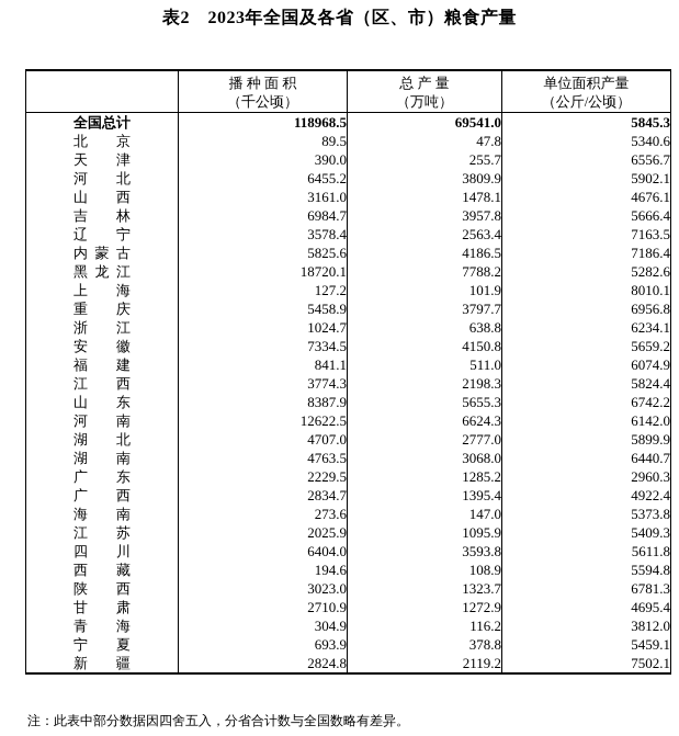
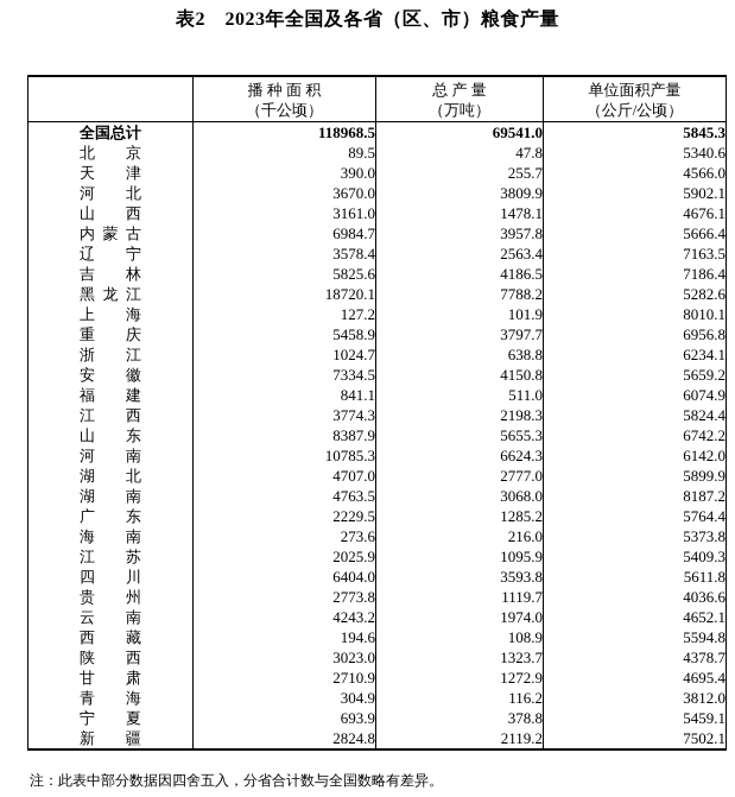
  表2 2023年全国及各省（区、市）粮食产量
  	播 种 面 积 （千公顷）	总 产 量 （万吨）	单位面积产量 （公斤/公顷）
  全国总计	118968.5	69541.0	5845.3
  北京	89.5	47.8	5340.6
- 天津	390.0	255.7	6556.7
+ 天津	390.0	255.7	4566.0
- 河北	6455.2	3809.9	5902.1
+ 河北	3670.0	3809.9	5902.1
  山西	3161.0	1478.1	4676.1
- 吉林	6984.7	3957.8	5666.4
+ 内蒙古	6984.7	3957.8	5666.4
  辽宁	3578.4	2563.4	7163.5
- 内蒙古	5825.6	4186.5	7186.4
+ 吉林	5825.6	4186.5	7186.4
  黑龙江	18720.1	7788.2	5282.6
  上海	127.2	101.9	8010.1
  重庆	5458.9	3797.7	6956.8
  浙江	1024.7	638.8	6234.1
  安徽	7334.5	4150.8	5659.2
  福建	841.1	511.0	6074.9
  江西	3774.3	2198.3	5824.4
  山东	8387.9	5655.3	6742.2
- 河南	12622.5	6624.3	6142.0
+ 河南	10785.3	6624.3	6142.0
  湖北	4707.0	2777.0	5899.9
- 湖南	4763.5	3068.0	6440.7
+ 湖南	4763.5	3068.0	8187.2
- 广东	2229.5	1285.2	2960.3
+ 广东	2229.5	1285.2	5764.4
- 广西	2834.7	1395.4	4922.4
- 海南	273.6	147.0	5373.8
+ 海南	273.6	216.0	5373.8
  江苏	2025.9	1095.9	5409.3
  四川	6404.0	3593.8	5611.8
+ 贵州	2773.8	1119.7	4036.6
+ 云南	4243.2	1974.0	4652.1
  西藏	194.6	108.9	5594.8
- 陕西	3023.0	1323.7	6781.3
+ 陕西	3023.0	1323.7	4378.7
  甘肃	2710.9	1272.9	4695.4
  青海	304.9	116.2	3812.0
  宁夏	693.9	378.8	5459.1
  新疆	2824.8	2119.2	7502.1
  注：此表中部分数据因四舍五入，分省合计数与全国数略有差异。
